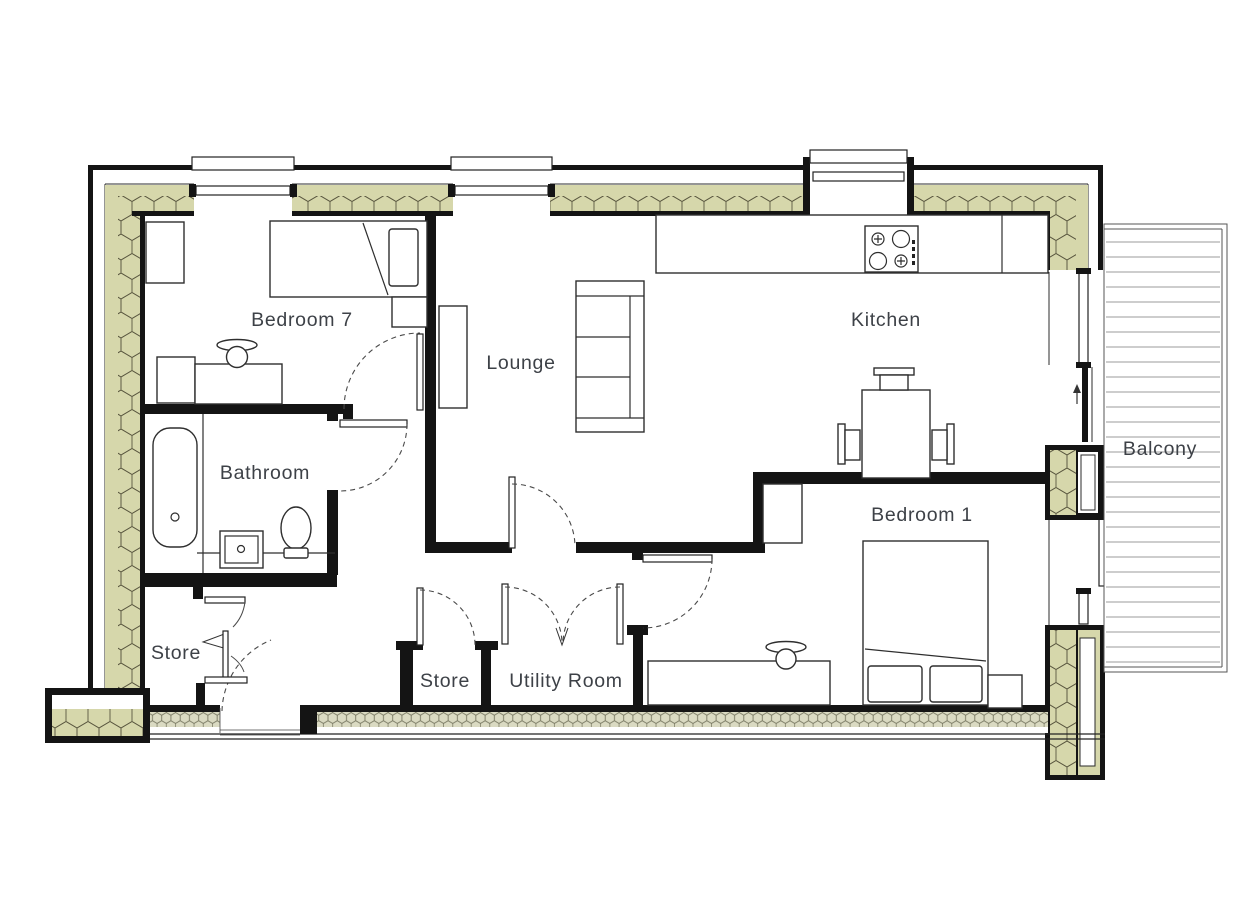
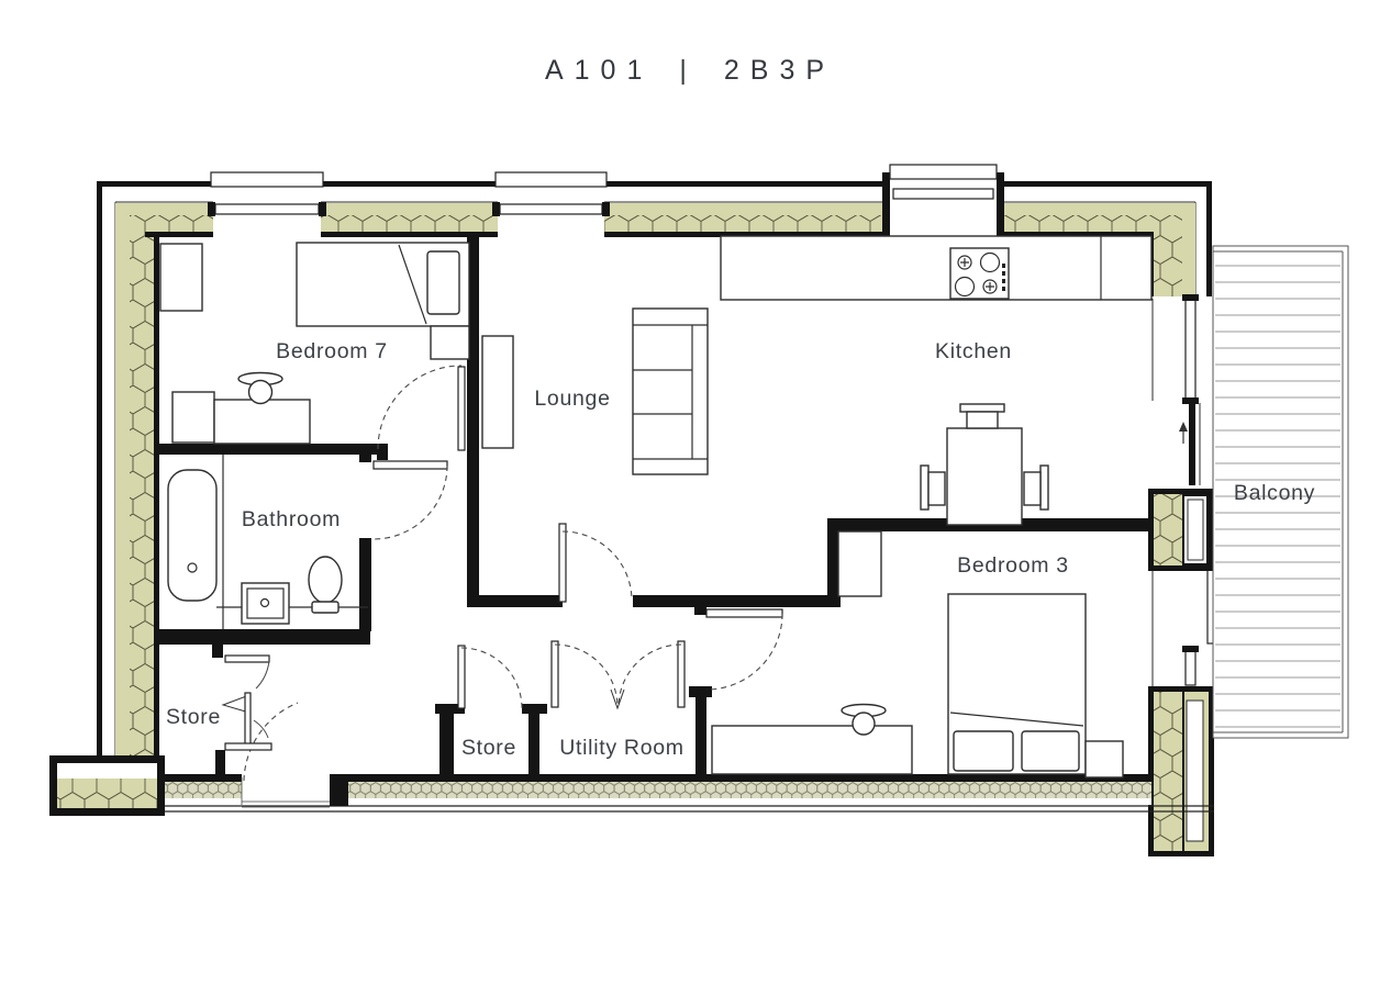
+ A101
+ |
+ 2B3P
  Bedroom 7
  Lounge
  Kitchen
  Bathroom
  Balcony
- Bedroom 1
+ Bedroom 3
  Store
  Store
  Utility Room
